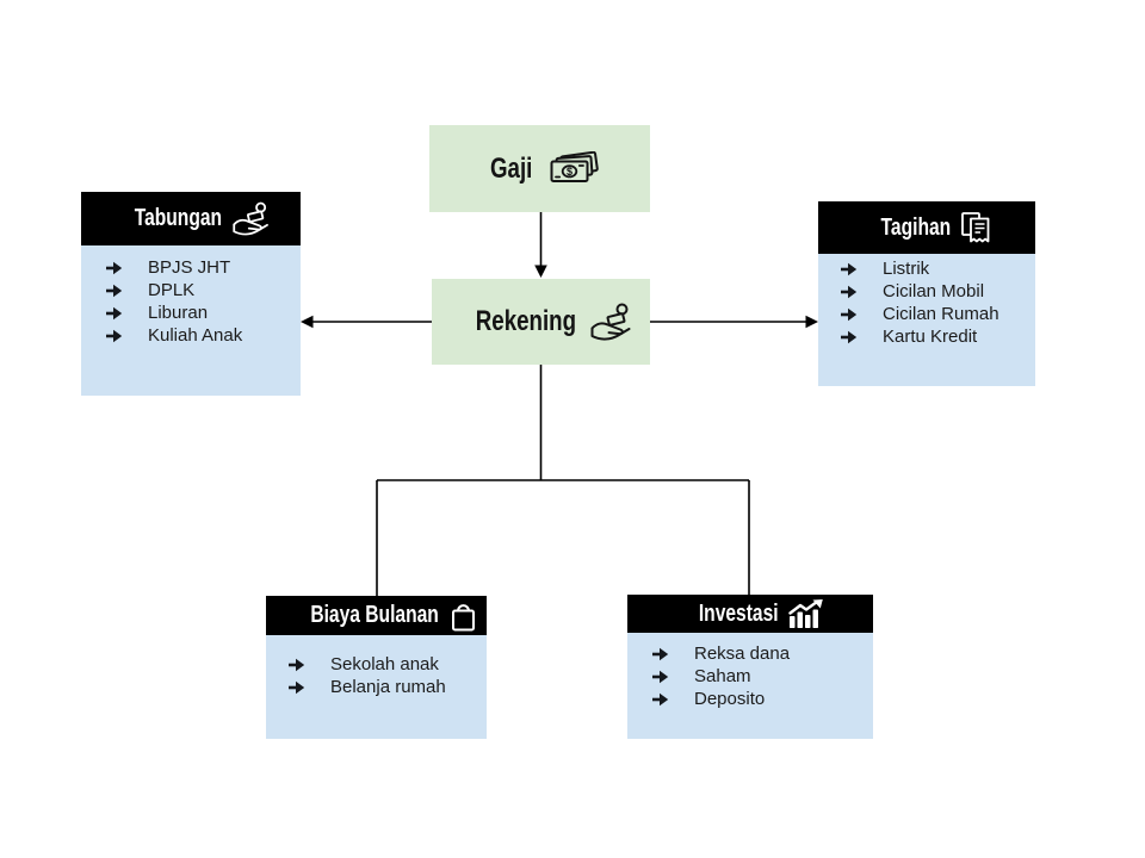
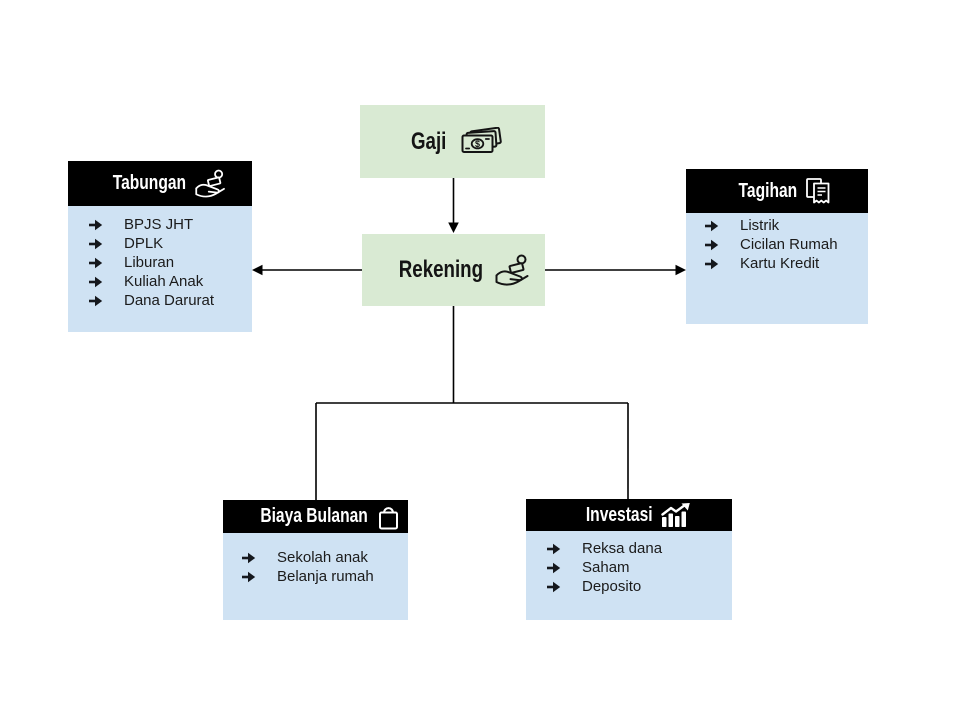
  Gaji
  $
  Rekening
  Tabungan
  BPJS JHT
  DPLK
  Liburan
  Kuliah Anak
+ Dana Darurat
  Tagihan
  Listrik
- Cicilan Mobil
  Cicilan Rumah
  Kartu Kredit
  Biaya Bulanan
  Sekolah anak
  Belanja rumah
  Investasi
  Reksa dana
  Saham
  Deposito
